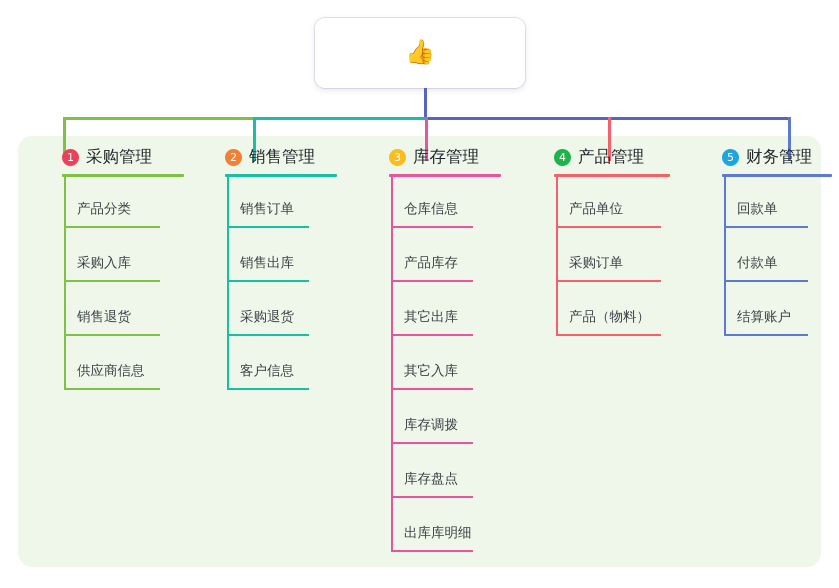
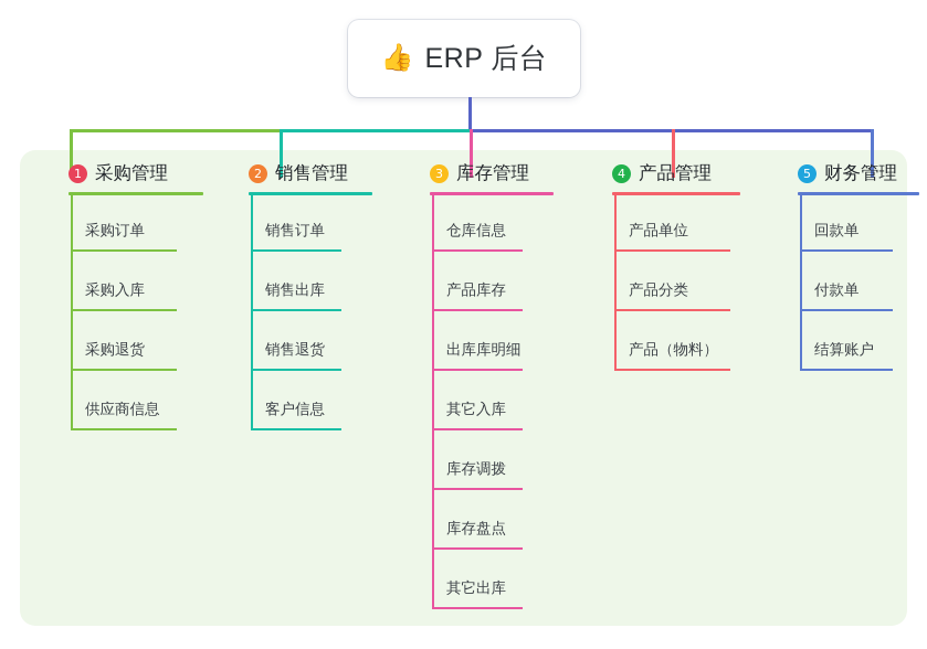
  👍
+ ERP 后台
  1
  采购管理
- 产品分类
+ 采购订单
  采购入库
- 销售退货
+ 采购退货
  供应商信息
  2
  销售管理
  销售订单
  销售出库
- 采购退货
+ 销售退货
  客户信息
  3
  库存管理
  仓库信息
  产品库存
- 其它出库
+ 出库库明细
  其它入库
  库存调拨
  库存盘点
- 出库库明细
+ 其它出库
  4
  产品管理
  产品单位
- 采购订单
+ 产品分类
  产品（物料）
  5
  财务管理
  回款单
  付款单
  结算账户
